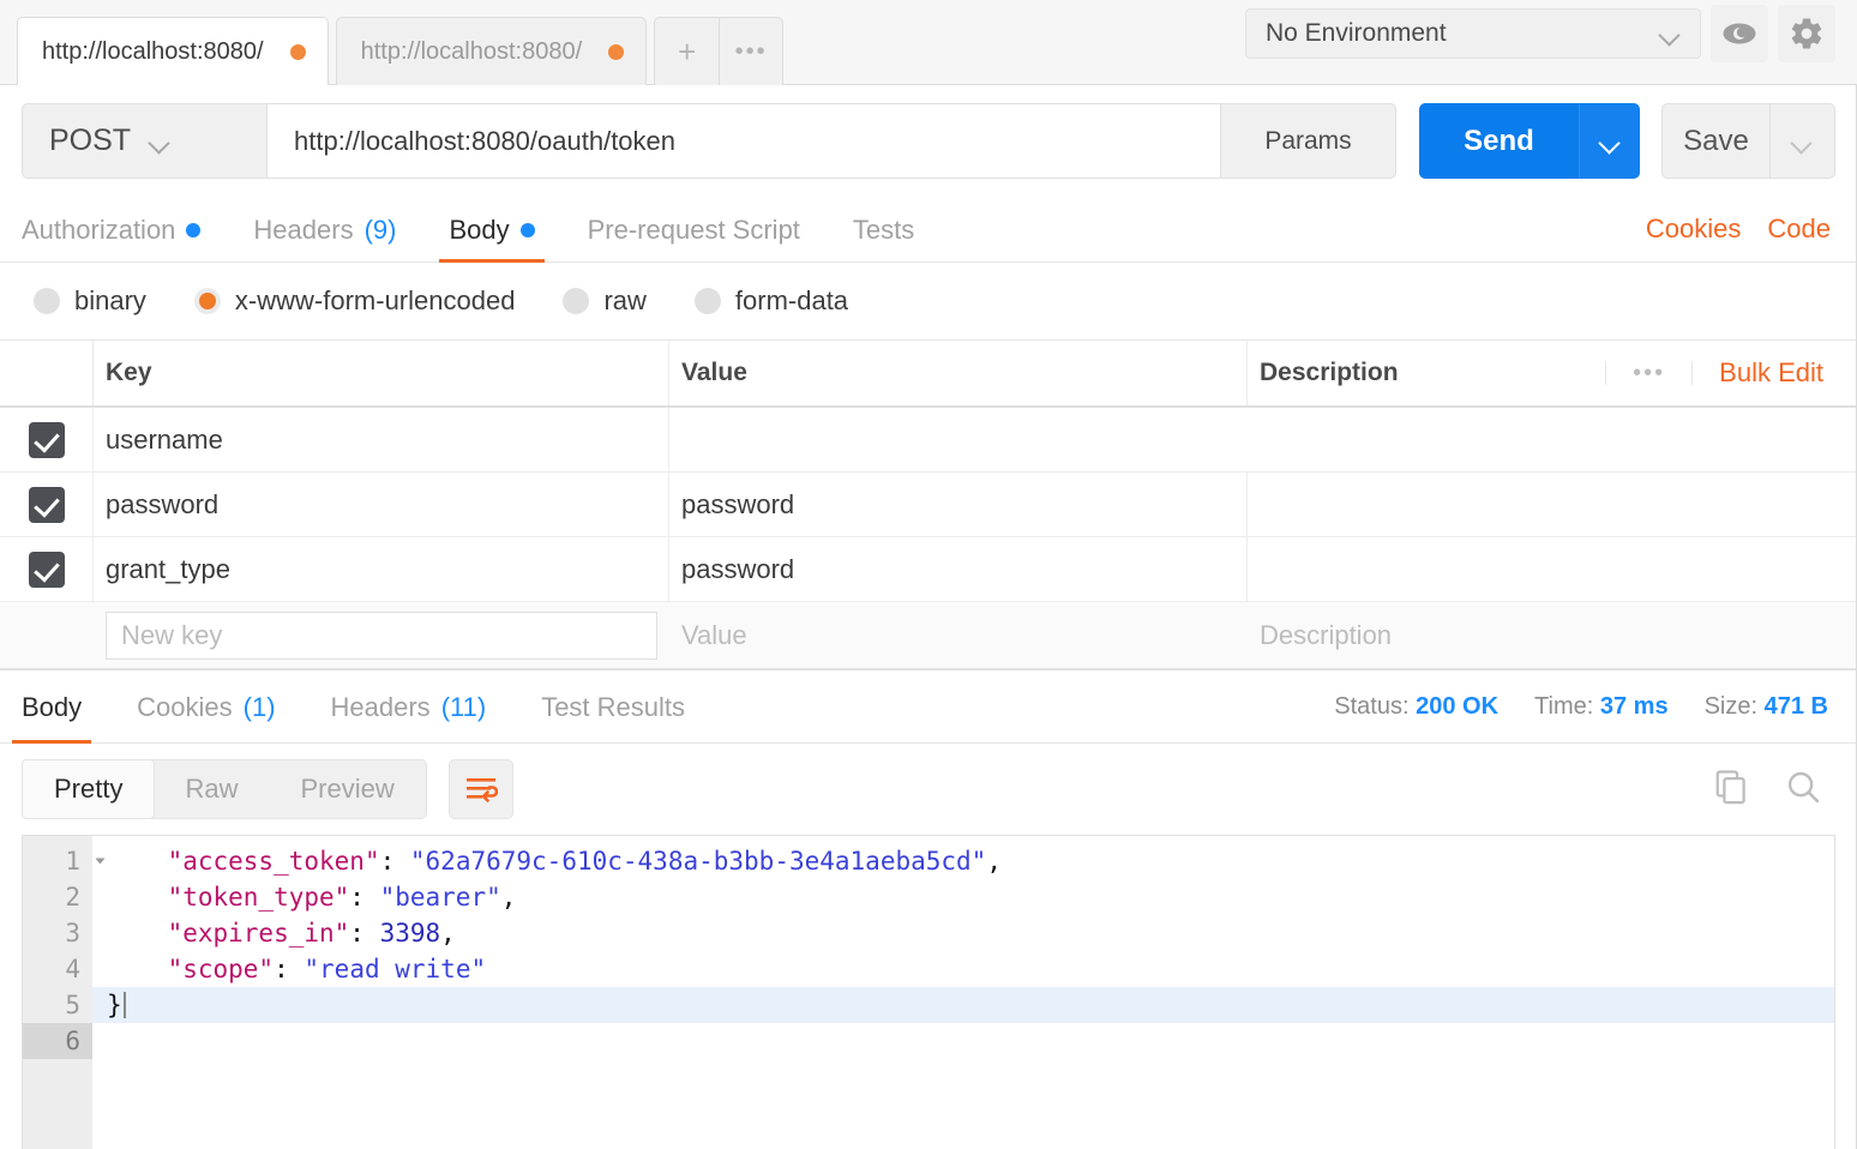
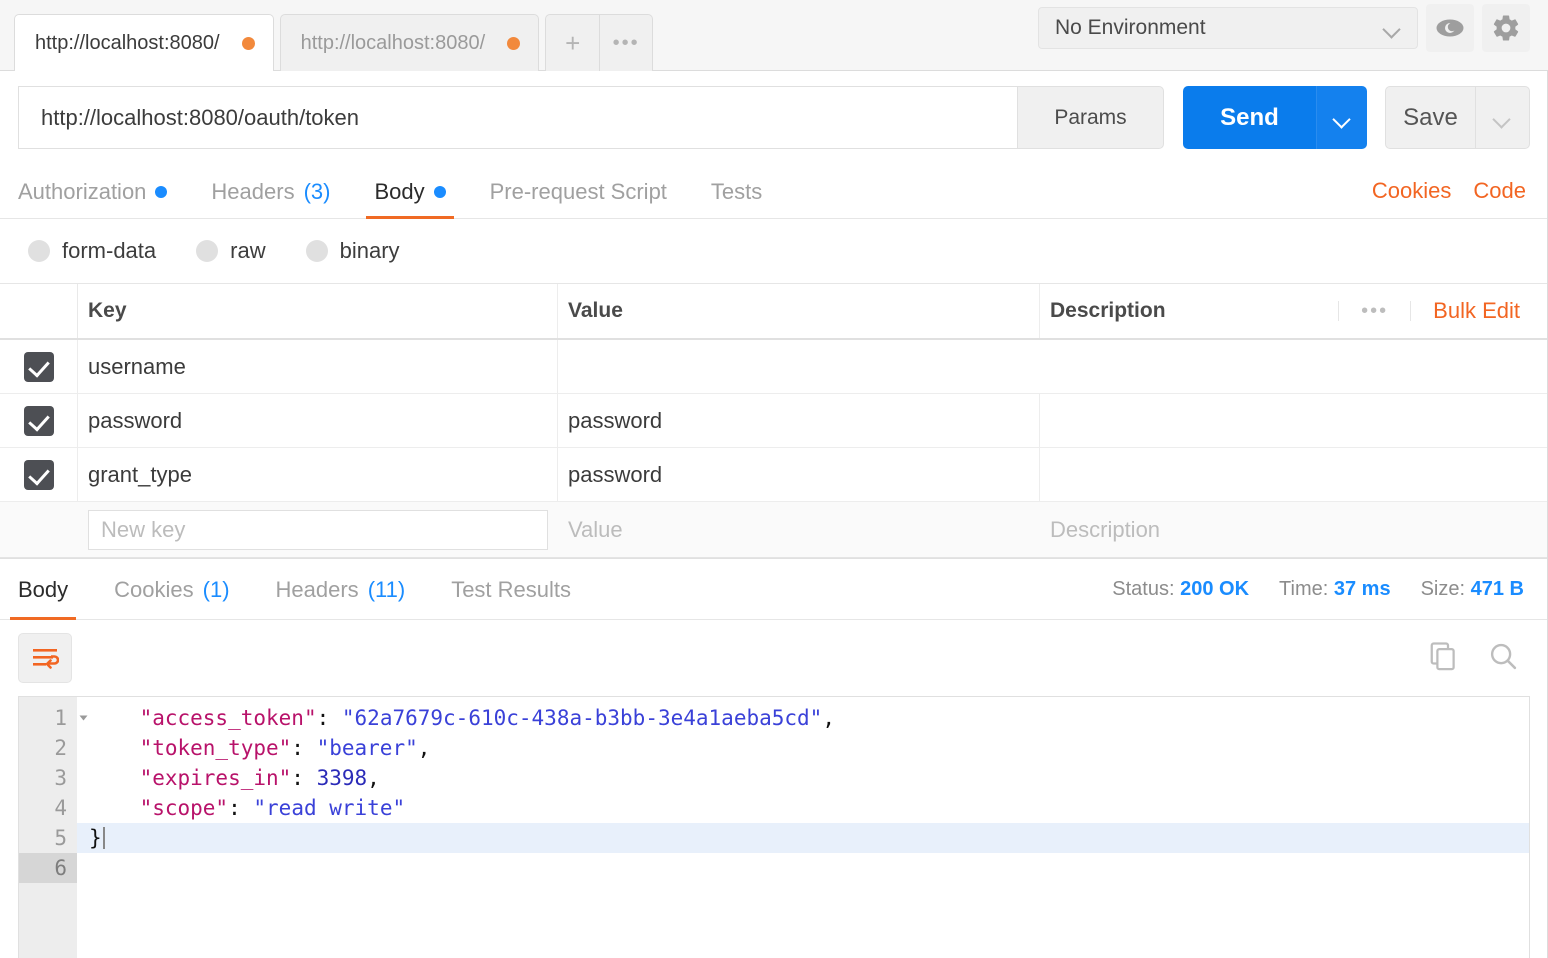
  http://localhost:8080/
  http://localhost:8080/
  +
  •••
  No Environment
- POST
  http://localhost:8080/oauth/token
  Params
  Send
  Save
  Authorization
  Headers
- (9)
+ (3)
  Body
  Pre-request Script
  Tests
  Cookies
  Code
- binary
+ form-data
- x-www-form-urlencoded
  raw
- form-data
+ binary
  Key
  Value
  Description
  •••
  Bulk Edit
  username
  password
  password
  grant_type
  password
  New key
  Value
  Description
  Body
  Cookies
  (1)
  Headers
  (11)
  Test Results
  Status: 200 OK
  Time: 37 ms
  Size: 471 B
- Pretty
- Raw
- Preview
  1
  2
  3
  4
  5
  6
  "access_token"
  :
  "62a7679c-610c-438a-b3bb-3e4a1aeba5cd"
  ,
  "token_type"
  :
  "bearer"
  ,
  "expires_in"
  :
  3398
  ,
  "scope"
  :
  "read write"
  }
